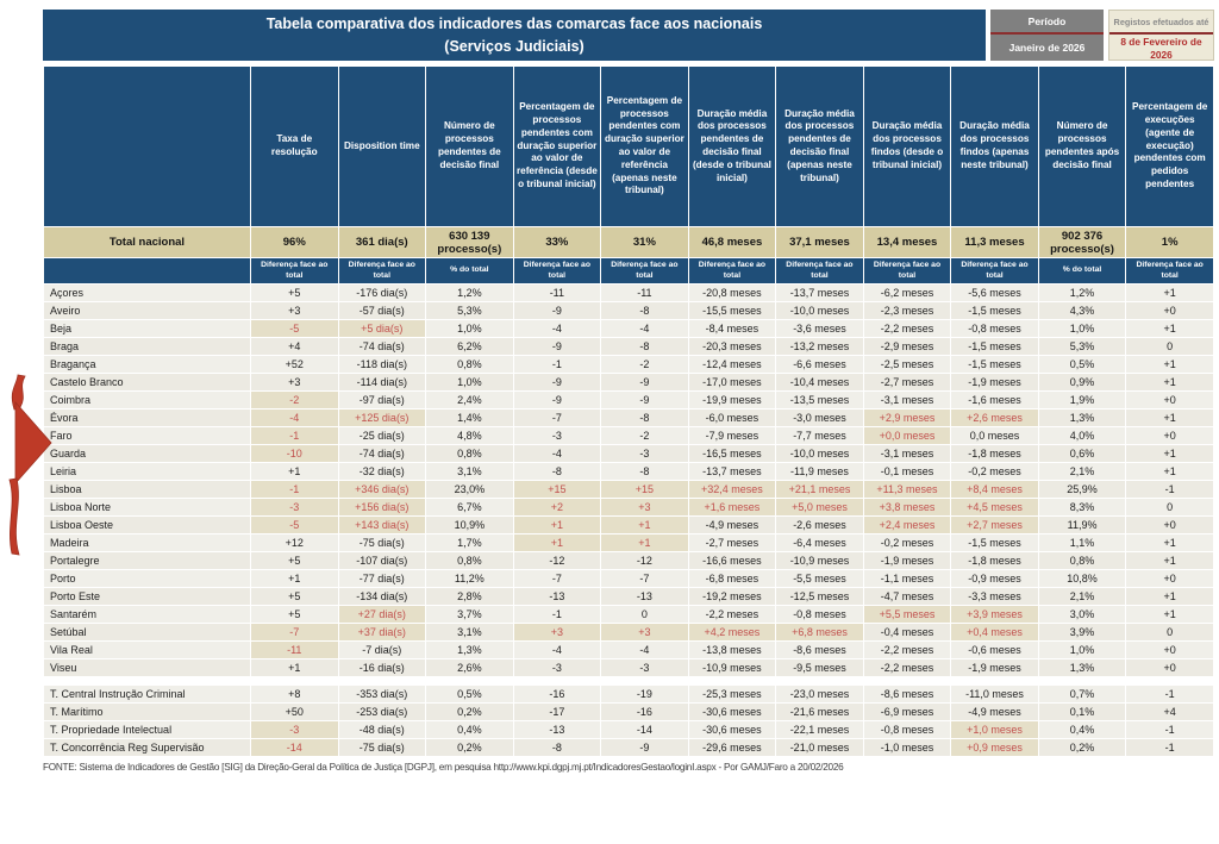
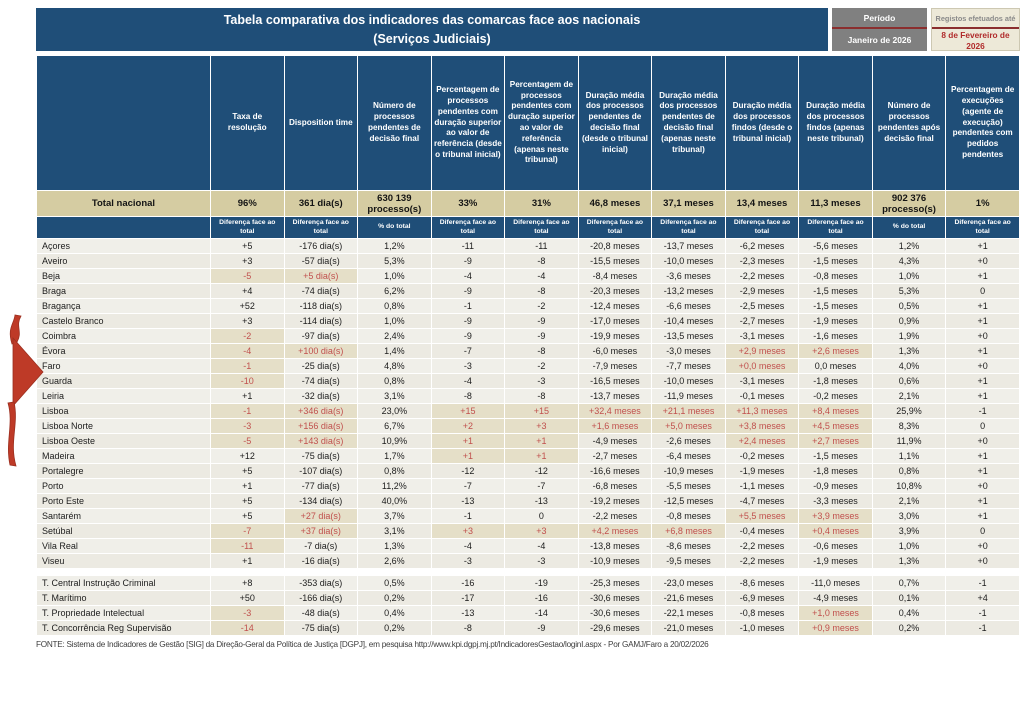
  Tabela comparativa dos indicadores das comarcas face aos nacionais
  (Serviços Judiciais)
  Período
  Janeiro de 2026
  Registos efetuados até
  8 de Fevereiro de 2026
  	Taxa de resolução	Disposition time	Número de processos pendentes de decisão final	Percentagem de processos pendentes com duração superior ao valor de referência (desde o tribunal inicial)	Percentagem de processos pendentes com duração superior ao valor de referência (apenas neste tribunal)	Duração média dos processos pendentes de decisão final (desde o tribunal inicial)	Duração média dos processos pendentes de decisão final (apenas neste tribunal)	Duração média dos processos findos (desde o tribunal inicial)	Duração média dos processos findos (apenas neste tribunal)	Número de processos pendentes após decisão final	Percentagem de execuções (agente de execução) pendentes com pedidos pendentes
  Total nacional	96%	361 dia(s)	630 139 processo(s)	33%	31%	46,8 meses	37,1 meses	13,4 meses	11,3 meses	902 376 processo(s)	1%
  Açores	+5	-176 dia(s)	1,2%	-11	-11	-20,8 meses	-13,7 meses	-6,2 meses	-5,6 meses	1,2%	+1
  Aveiro	+3	-57 dia(s)	5,3%	-9	-8	-15,5 meses	-10,0 meses	-2,3 meses	-1,5 meses	4,3%	+0
  Beja	-5	+5 dia(s)	1,0%	-4	-4	-8,4 meses	-3,6 meses	-2,2 meses	-0,8 meses	1,0%	+1
  Braga	+4	-74 dia(s)	6,2%	-9	-8	-20,3 meses	-13,2 meses	-2,9 meses	-1,5 meses	5,3%	0
  Bragança	+52	-118 dia(s)	0,8%	-1	-2	-12,4 meses	-6,6 meses	-2,5 meses	-1,5 meses	0,5%	+1
  Castelo Branco	+3	-114 dia(s)	1,0%	-9	-9	-17,0 meses	-10,4 meses	-2,7 meses	-1,9 meses	0,9%	+1
  Coimbra	-2	-97 dia(s)	2,4%	-9	-9	-19,9 meses	-13,5 meses	-3,1 meses	-1,6 meses	1,9%	+0
- Évora	-4	+125 dia(s)	1,4%	-7	-8	-6,0 meses	-3,0 meses	+2,9 meses	+2,6 meses	1,3%	+1
+ Évora	-4	+100 dia(s)	1,4%	-7	-8	-6,0 meses	-3,0 meses	+2,9 meses	+2,6 meses	1,3%	+1
  Faro	-1	-25 dia(s)	4,8%	-3	-2	-7,9 meses	-7,7 meses	+0,0 meses	0,0 meses	4,0%	+0
  Guarda	-10	-74 dia(s)	0,8%	-4	-3	-16,5 meses	-10,0 meses	-3,1 meses	-1,8 meses	0,6%	+1
  Leiria	+1	-32 dia(s)	3,1%	-8	-8	-13,7 meses	-11,9 meses	-0,1 meses	-0,2 meses	2,1%	+1
  Lisboa	-1	+346 dia(s)	23,0%	+15	+15	+32,4 meses	+21,1 meses	+11,3 meses	+8,4 meses	25,9%	-1
  Lisboa Norte	-3	+156 dia(s)	6,7%	+2	+3	+1,6 meses	+5,0 meses	+3,8 meses	+4,5 meses	8,3%	0
  Lisboa Oeste	-5	+143 dia(s)	10,9%	+1	+1	-4,9 meses	-2,6 meses	+2,4 meses	+2,7 meses	11,9%	+0
  Madeira	+12	-75 dia(s)	1,7%	+1	+1	-2,7 meses	-6,4 meses	-0,2 meses	-1,5 meses	1,1%	+1
  Portalegre	+5	-107 dia(s)	0,8%	-12	-12	-16,6 meses	-10,9 meses	-1,9 meses	-1,8 meses	0,8%	+1
  Porto	+1	-77 dia(s)	11,2%	-7	-7	-6,8 meses	-5,5 meses	-1,1 meses	-0,9 meses	10,8%	+0
- Porto Este	+5	-134 dia(s)	2,8%	-13	-13	-19,2 meses	-12,5 meses	-4,7 meses	-3,3 meses	2,1%	+1
+ Porto Este	+5	-134 dia(s)	40,0%	-13	-13	-19,2 meses	-12,5 meses	-4,7 meses	-3,3 meses	2,1%	+1
  Santarém	+5	+27 dia(s)	3,7%	-1	0	-2,2 meses	-0,8 meses	+5,5 meses	+3,9 meses	3,0%	+1
  Setúbal	-7	+37 dia(s)	3,1%	+3	+3	+4,2 meses	+6,8 meses	-0,4 meses	+0,4 meses	3,9%	0
  Vila Real	-11	-7 dia(s)	1,3%	-4	-4	-13,8 meses	-8,6 meses	-2,2 meses	-0,6 meses	1,0%	+0
  Viseu	+1	-16 dia(s)	2,6%	-3	-3	-10,9 meses	-9,5 meses	-2,2 meses	-1,9 meses	1,3%	+0
  T. Central Instrução Criminal	+8	-353 dia(s)	0,5%	-16	-19	-25,3 meses	-23,0 meses	-8,6 meses	-11,0 meses	0,7%	-1
- T. Marítimo	+50	-253 dia(s)	0,2%	-17	-16	-30,6 meses	-21,6 meses	-6,9 meses	-4,9 meses	0,1%	+4
+ T. Marítimo	+50	-166 dia(s)	0,2%	-17	-16	-30,6 meses	-21,6 meses	-6,9 meses	-4,9 meses	0,1%	+4
  T. Propriedade Intelectual	-3	-48 dia(s)	0,4%	-13	-14	-30,6 meses	-22,1 meses	-0,8 meses	+1,0 meses	0,4%	-1
  T. Concorrência Reg Supervisão	-14	-75 dia(s)	0,2%	-8	-9	-29,6 meses	-21,0 meses	-1,0 meses	+0,9 meses	0,2%	-1
  FONTE: Sistema de Indicadores de Gestão [SIG] da Direção-Geral da Política de Justiça [DGPJ], em pesquisa http://www.kpi.dgpj.mj.pt/IndicadoresGestao/loginI.aspx - Por GAMJ/Faro a 20/02/2026
